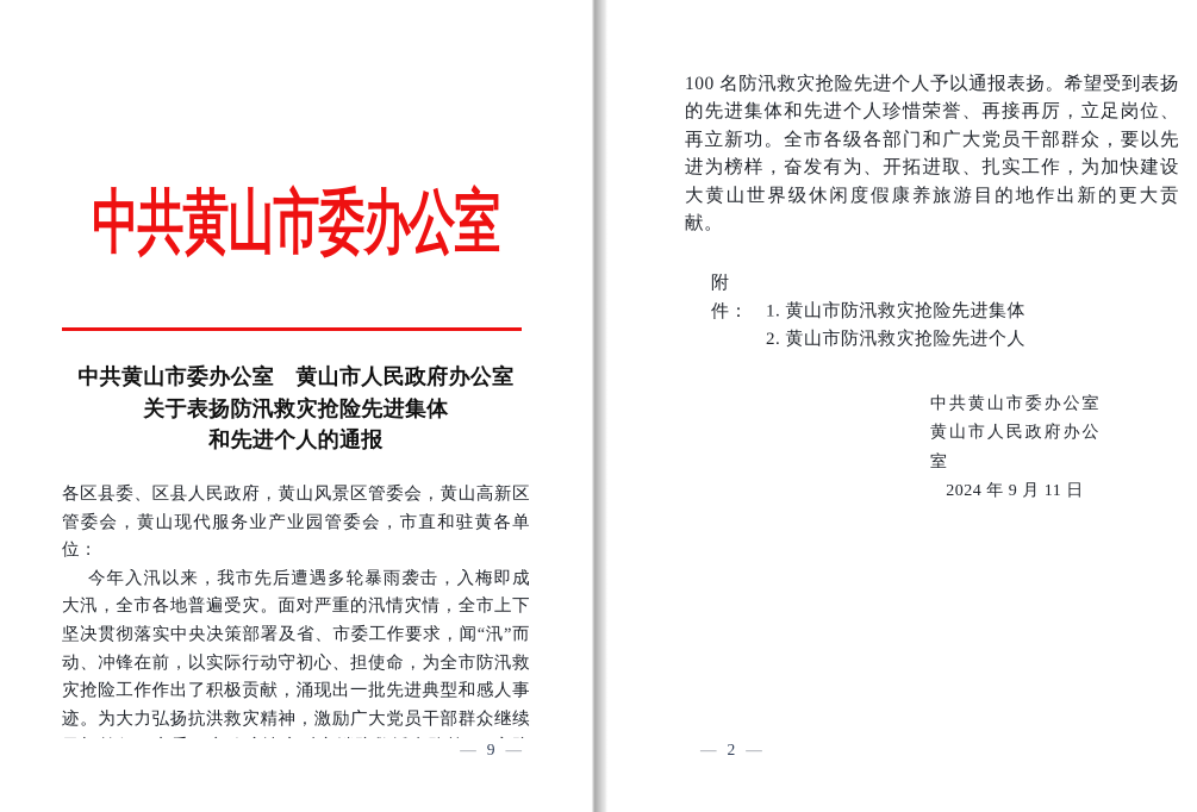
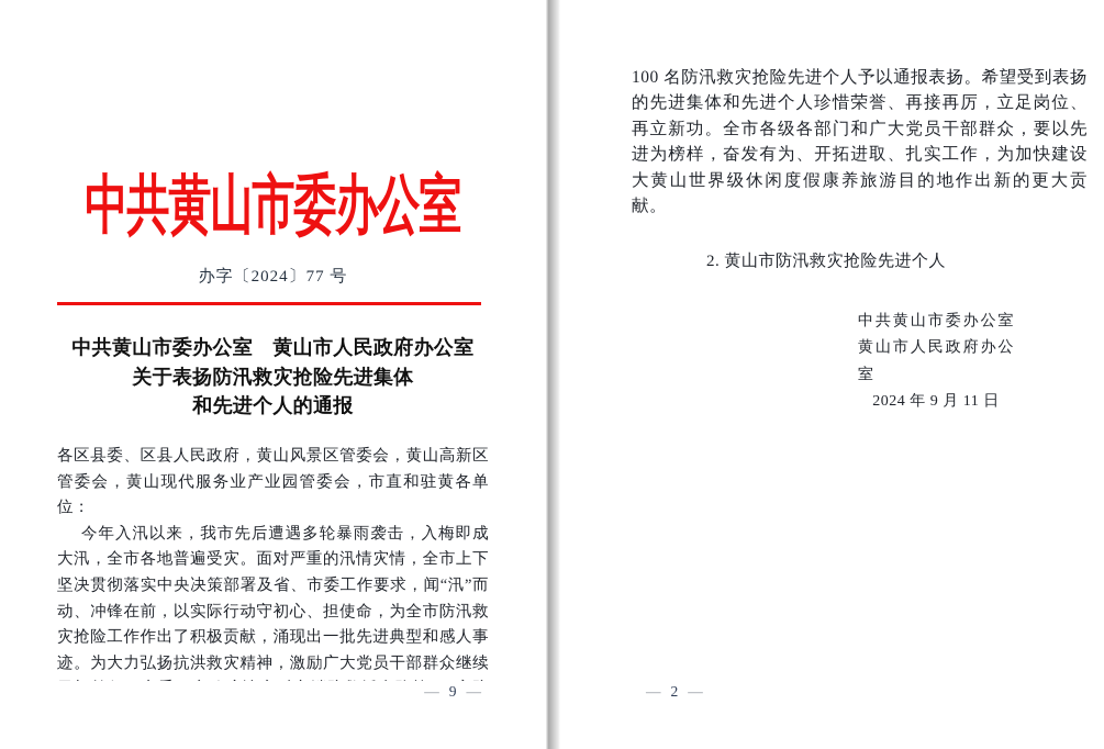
  中共黄山市委办公室
+ 办字〔2024〕77 号
  中共黄山市委办公室 黄山市人民政府办公室
  关于表扬防汛救灾抢险先进集体
  和先进个人的通报
  各区县委、区县人民政府，黄山风景区管委会，黄山高新区管委会，黄山现代服务业产业园管委会，市直和驻黄各单位：
  今年入汛以来，我市先后遭遇多轮暴雨袭击，入梅即成大汛，全市各地普遍受灾。面对严重的汛情灾情，全市上下坚决贯彻落实中央决策部署及省、市委工作要求，闻“汛”而动、冲锋在前，以实际行动守初心、担使命，为全市防汛救灾抢险工作作出了积极贡献，涌现出一批先进典型和感人事迹。为大力弘扬抗洪救灾精神，激励广大党员干部群众继续
  — 9 —
  100 名防汛救灾抢险先进个人予以通报表扬。希望受到表扬的先进集体和先进个人珍惜荣誉、再接再厉，立足岗位、再立新功。全市各级各部门和广大党员干部群众，要以先进为榜样，奋发有为、开拓进取、扎实工作，为加快建设大黄山世界级休闲度假康养旅游目的地作出新的更大贡献。
- 附件： 1. 黄山市防汛救灾抢险先进集体
  2. 黄山市防汛救灾抢险先进个人
  中共黄山市委办公室
  黄山市人民政府办公室
  2024 年 9 月 11 日
  — 2 —
